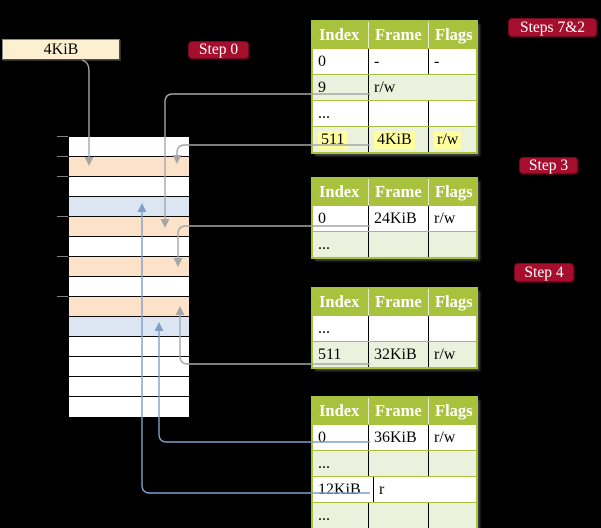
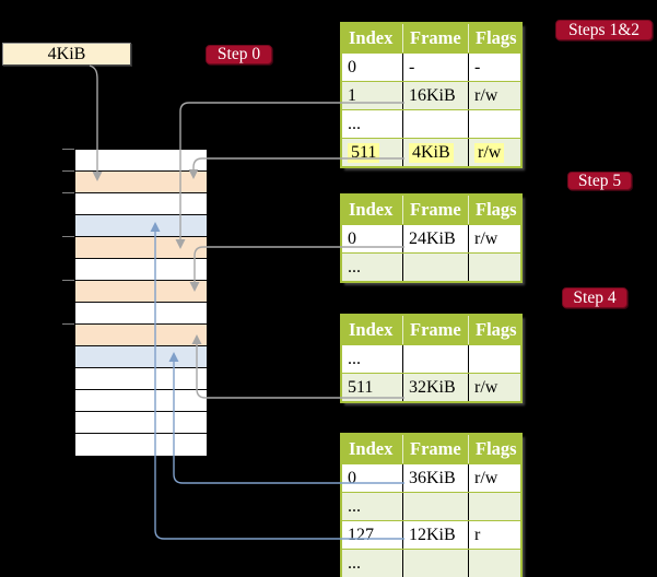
  4KiB
  Step 0
- Steps 7&2
+ Steps 1&2
- Step 3
+ Step 5
  Step 4
  Index
  Frame
  Flags
  0
  -
  -
- 9
+ 1
+ 16KiB
  r/w
  ...
  511
  4KiB
  r/w
  Index
  Frame
  Flags
  0
  24KiB
  r/w
  ...
  Index
  Frame
  Flags
  ...
  511
  32KiB
  r/w
  Index
  Frame
  Flags
  0
  36KiB
  r/w
  ...
+ 127
  12KiB
  r
  ...
